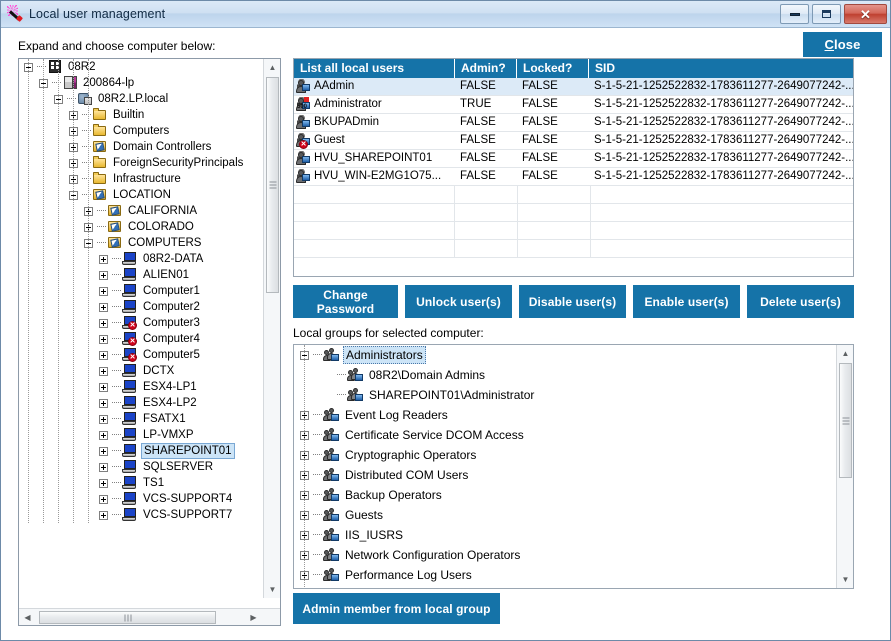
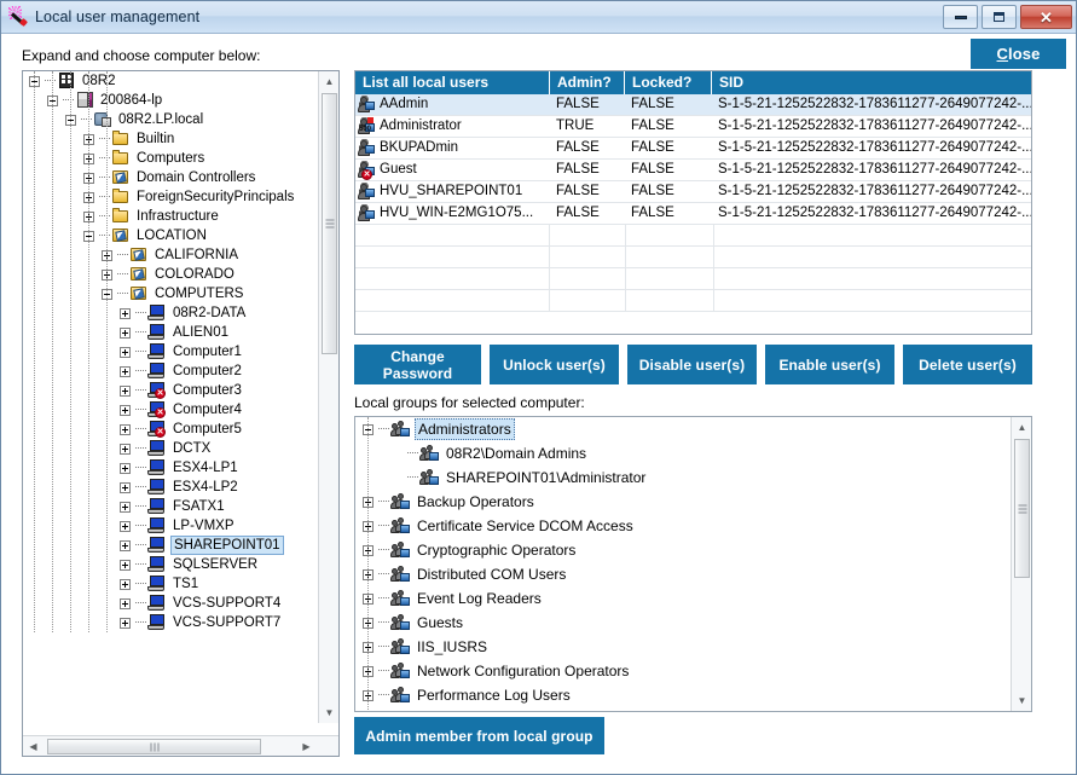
  Local user management
  ✕
  Close
  Expand and choose computer below:
  08R2
  200864-lp
  08R2.LP.local
  Builtin
  Computers
  Domain Controllers
  ForeignSecurityPrincipals
  Infrastructure
  LOCATION
  CALIFORNIA
  COLORADO
  COMPUTERS
  08R2-DATA
  ALIEN01
  Computer1
  Computer2
  Computer3
  Computer4
  Computer5
  DCTX
  ESX4-LP1
  ESX4-LP2
  FSATX1
  LP-VMXP
  SHAREPOINT01
  SQLSERVER
  TS1
  VCS-SUPPORT4
  VCS-SUPPORT7
  ▲
  ▼
  ◀
  ▶
  List all local users
  Admin?
  Locked?
  SID
  AAdmin
  FALSE
  FALSE
  S-1-5-21-1252522832-1783611277-2649077242-..
  Administrator
  TRUE
  FALSE
  S-1-5-21-1252522832-1783611277-2649077242-..
  BKUPADmin
  FALSE
  FALSE
  S-1-5-21-1252522832-1783611277-2649077242-..
  Guest
  FALSE
  FALSE
  S-1-5-21-1252522832-1783611277-2649077242-..
  HVU_SHAREPOINT01
  FALSE
  FALSE
  S-1-5-21-1252522832-1783611277-2649077242-..
  HVU_WIN-E2MG1O75...
  FALSE
  FALSE
  S-1-5-21-1252522832-1783611277-2649077242-..
  Change Password
  Unlock user(s)
  Disable user(s)
  Enable user(s)
  Delete user(s)
  Local groups for selected computer:
  Administrators
  08R2\Domain Admins
  SHAREPOINT01\Administrator
- Event Log Readers
+ Backup Operators
  Certificate Service DCOM Access
  Cryptographic Operators
  Distributed COM Users
- Backup Operators
+ Event Log Readers
  Guests
  IIS_IUSRS
  Network Configuration Operators
  Performance Log Users
  ▲
  ▼
  Admin member from local group
